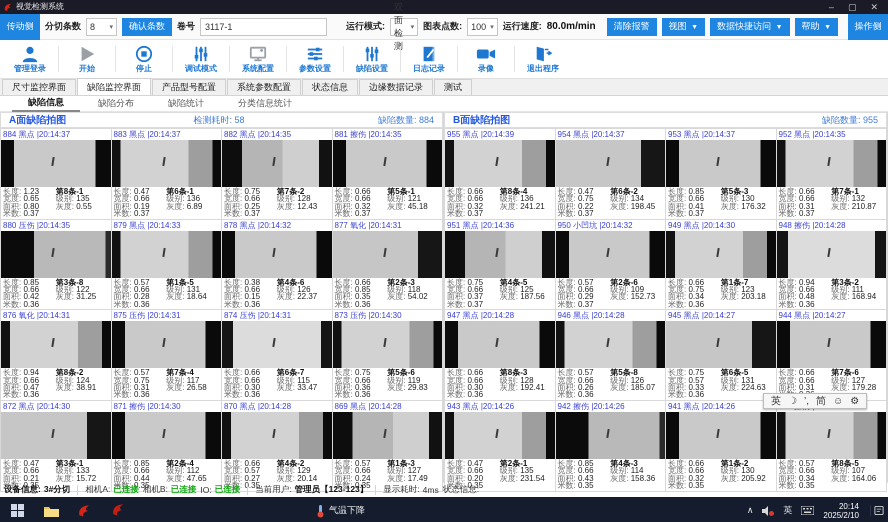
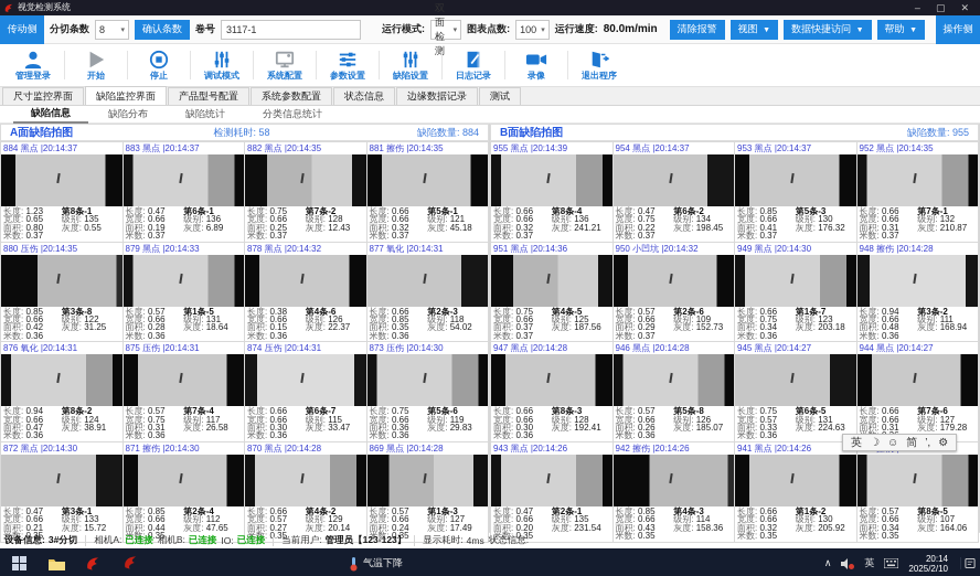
  视觉检测系统
  –
  ▢
  ✕
  传动侧
  分切条数
  8
  确认条数
  卷号
  3117-1
  运行模式:
  面检测
  图表点数:
  100
  运行速度:
  80.0m/min
  清除报警
  数据快捷访问
  操作侧
  管理登录
  开始
  停止
  调试模式
  系统配置
  参数设置
  缺陷设置
  日志记录
  录像
  退出程序
  尺寸监控界面
  缺陷监控界面
  产品型号配置
  系统参数配置
  状态信息
  边缘数据记录
  测试
  缺陷信息
  缺陷分布
  缺陷统计
  分类信息统计
  A面缺陷拍图
  检测耗时: 58
  缺陷数量: 884
  884 黑点 |20:14:37
  长度: 1.23
  宽度: 0.65
  面积: 0.80
  米数: 0.37
  第8条-1
  级别: 135
  灰度: 0.55
  883 黑点 |20:14:37
  长度: 0.47
  宽度: 0.66
  面积: 0.19
  米数: 0.37
  第6条-1
  级别: 136
  灰度: 6.89
  882 黑点 |20:14:35
  长度: 0.75
  宽度: 0.66
  面积: 0.25
  米数: 0.37
  第7条-2
  级别: 128
  灰度: 12.43
  881 擦伤 |20:14:35
  长度: 0.66
  宽度: 0.66
  面积: 0.32
  米数: 0.37
  第5条-1
  级别: 121
  灰度: 45.18
  880 压伤 |20:14:35
  长度: 0.85
  宽度: 0.66
  面积: 0.42
  米数: 0.36
  第3条-8
  级别: 122
  灰度: 31.25
  879 黑点 |20:14:33
  长度: 0.57
  宽度: 0.66
  面积: 0.28
  米数: 0.36
  第1条-5
  级别: 131
  灰度: 18.64
  878 黑点 |20:14:32
  长度: 0.38
  宽度: 0.66
  面积: 0.15
  米数: 0.36
  第4条-6
  级别: 126
  灰度: 22.37
  877 氧化 |20:14:31
  长度: 0.66
  宽度: 0.85
  面积: 0.35
  米数: 0.36
  第2条-3
  级别: 118
  灰度: 54.02
  876 氧化 |20:14:31
  长度: 0.94
  宽度: 0.66
  面积: 0.47
  米数: 0.36
  第8条-2
  级别: 124
  灰度: 38.91
  875 压伤 |20:14:31
  长度: 0.57
  宽度: 0.75
  面积: 0.31
  米数: 0.36
  第7条-4
  级别: 117
  灰度: 26.58
  874 压伤 |20:14:31
  长度: 0.66
  宽度: 0.66
  面积: 0.30
  米数: 0.36
  第6条-7
  级别: 115
  灰度: 33.47
  873 压伤 |20:14:30
  长度: 0.75
  宽度: 0.66
  面积: 0.36
  米数: 0.36
  第5条-6
  级别: 119
  灰度: 29.83
  872 黑点 |20:14:30
  长度: 0.47
  宽度: 0.66
  面积: 0.21
  米数: 0.35
  第3条-1
  级别: 133
  灰度: 15.72
  871 擦伤 |20:14:30
  长度: 0.85
  宽度: 0.66
  面积: 0.44
  米数: 0.35
  第2条-4
  级别: 112
  灰度: 47.65
  870 黑点 |20:14:28
  长度: 0.66
  宽度: 0.57
  面积: 0.27
  米数: .35
  第4条-2
  级别: 129
  灰度: 20.14
  869 黑点 |20:14:28
  长度: 0.57
  宽度: 0.66
  面积: 0.24
  米数: 0.35
  第1条-3
  级别: 127
  灰度: 17.49
  B面缺陷拍图
  缺陷数量: 955
  955 黑点 |20:14:39
  长度: 0.66
  宽度: 0.66
  面积: 0.32
  米数: 0.37
  第8条-4
  级别: 136
  灰度: 241.21
  954 黑点 |20:14:37
  长度: 0.47
  宽度: 0.75
  面积: 0.22
  米数: 0.37
  第6条-2
  级别: 134
  灰度: 198.45
  953 黑点 |20:14:37
  长度: 0.85
  宽度: 0.66
  面积: 0.41
  米数: 0.37
  第5条-3
  级别: 130
  灰度: 176.32
  952 黑点 |20:14:35
  长度: 0.66
  宽度: 0.66
  面积: 0.31
  米数: 0.37
  第7条-1
  级别: 132
  灰度: 210.87
  951 黑点 |20:14:36
  长度: 0.75
  宽度: 0.66
  面积: 0.37
  米数: 0.37
  第4条-5
  级别: 125
  灰度: 187.56
  950 小凹坑 |20:14:32
  长度: 0.57
  宽度: 0.66
  面积: 0.29
  米数: 0.37
  第2条-6
  级别: 109
  灰度: 152.73
  949 黑点 |20:14:30
  长度: 0.66
  宽度: 0.75
  面积: 0.34
  米数: 0.36
  第1条-7
  级别: 123
  灰度: 203.18
  948 擦伤 |20:14:28
  长度: 0.94
  宽度: 0.66
  面积: 0.48
  米数: 0.36
  第3条-2
  级别: 111
  灰度: 168.94
  947 黑点 |20:14:28
  长度: 0.66
  宽度: 0.66
  面积: 0.30
  米数: 0.36
  第8条-3
  级别: 128
  灰度: 192.41
  946 黑点 |20:14:28
  长度: 0.57
  宽度: 0.66
  面积: 0.26
  米数: 0.36
  第5条-8
  级别: 126
  灰度: 185.07
  945 黑点 |20:14:27
  长度: 0.75
  宽度: 0.57
  面积: 0.33
  米数: 0.36
  第6条-5
  级别: 131
  灰度: 224.63
  944 黑点 |20:14:27
  长度: 0.66
  宽度: 0.66
  面积: 0.31
  第7条-6
  级别: 127
  灰度: 179.28
  943 黑点 |20:14:26
  长度: 0.47
  宽度: 0.66
  面积: 0.20
  米数: 0.35
  第2条-1
  级别: 135
  灰度: 231.54
  942 擦伤 |20:14:26
  长度: 0.85
  宽度: 0.66
  面积: 0.43
  米数: 0.35
  第4条-3
  级别: 114
  灰度: 158.36
  941 黑点 |20:14:26
  长度: 0.66
  宽度: 0.66
  面积: 0.32
  米数: 0.35
  第1条-2
  级别: 130
  灰度: 205.92
  长度: 0.57
  宽度: 0.66
  面积: 0.34
  米数: 0.35
  第8条-5
  级别: 107
  灰度: 164.06
  设备信息:
  3#分切
  相机A:
  已连接
  相机B:
  已连接
  IO:
  已连接
  当前用户:
  管理员【123-123】
  显示耗时:
  4ms
  状态信息:
  气温下降
  ∧
  英
  20:14
  2025/2/10
  英
  ☽
- ’,
+ ☺
  简
- ☺
+ ’,
  ⚙
